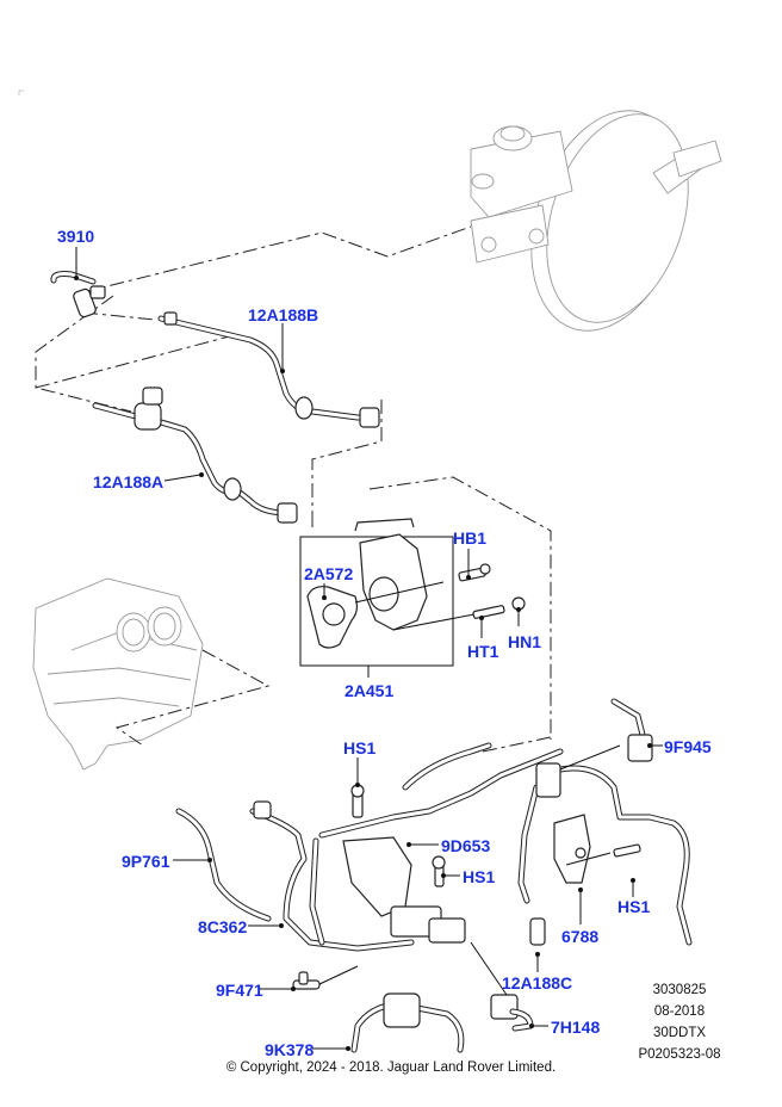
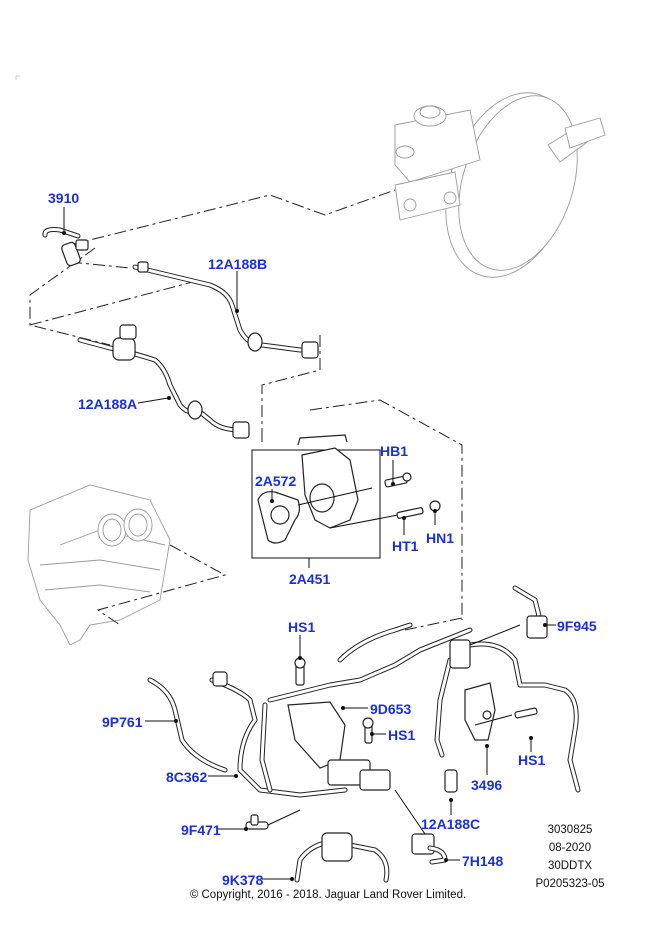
  3910
  12A188B
  12A188A
  HB1
  2A572
  HT1
  HN1
  2A451
  HS1
  9F945
  9P761
  9D653
  HS1
  8C362
  HS1
- 6788
+ 3496
  12A188C
  9F471
  9K378
  7H148
  3030825
- 08-2018
+ 08-2020
  30DDTX
- P0205323-08
+ P0205323-05
- © Copyright, 2024 - 2018. Jaguar Land Rover Limited.
+ © Copyright, 2016 - 2018. Jaguar Land Rover Limited.
